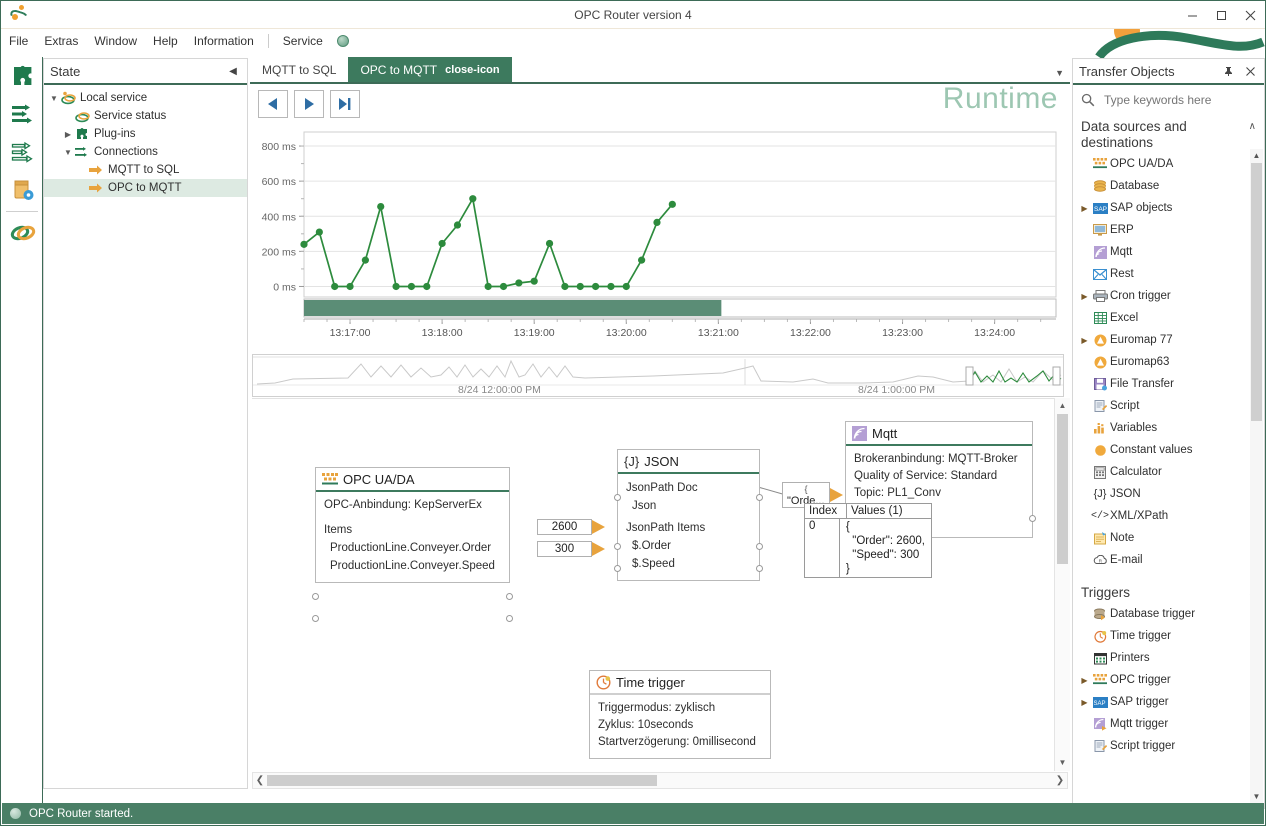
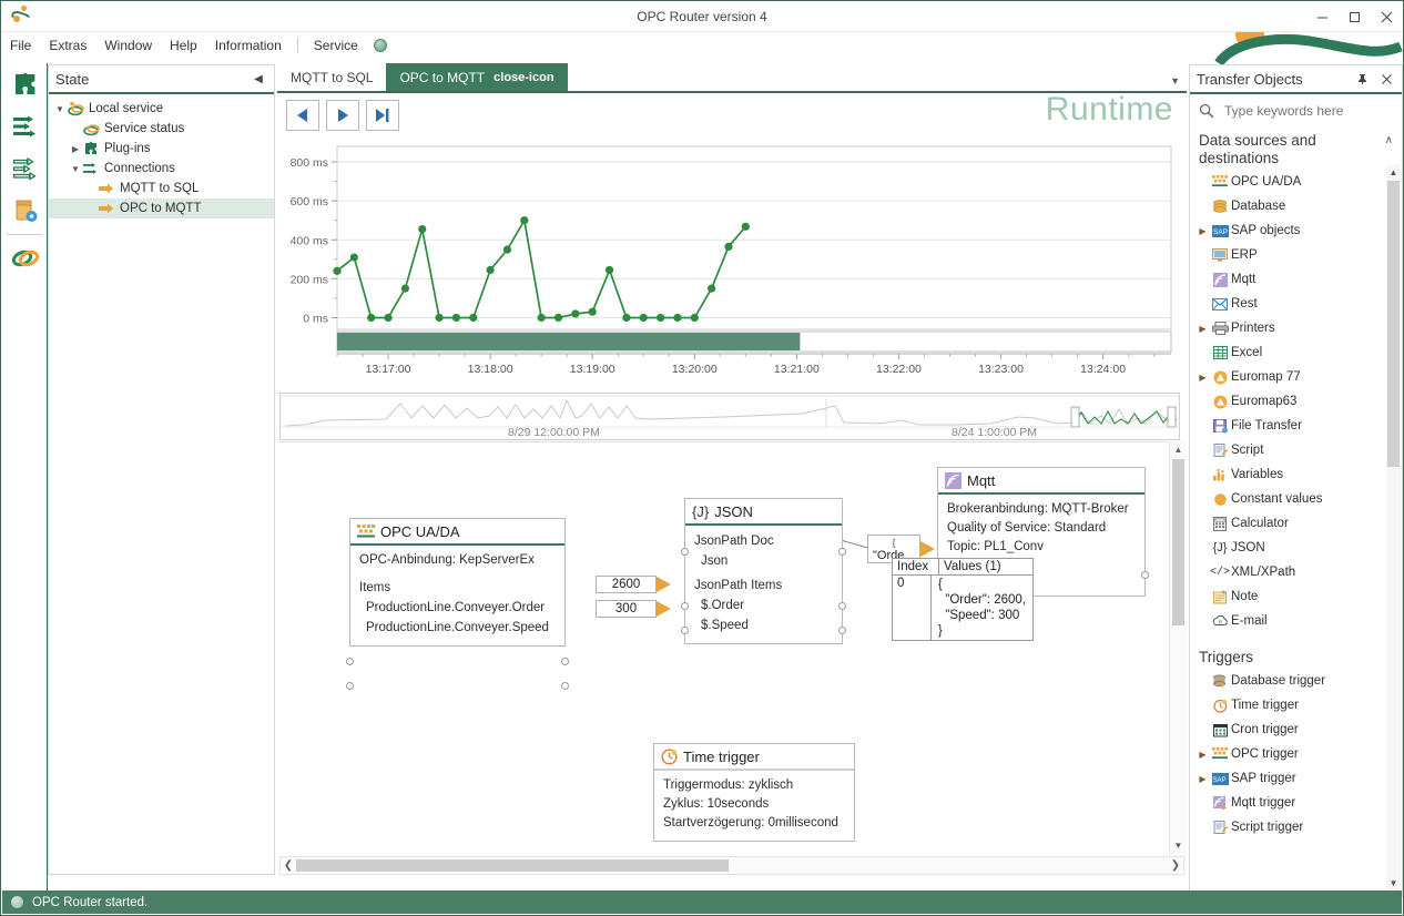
  OPC Router version 4
  File
  Extras
  Window
  Help
  Information
  Service
  State
  ◀
  ▼
  Local service
  Service status
  ▶
  Plug-ins
  ▼
  Connections
  MQTT to SQL
  OPC to MQTT
  MQTT to SQL
  OPC to MQTT
  close-icon
  ▼
  Runtime
  0 ms
  200 ms
  400 ms
  600 ms
  800 ms
  13:17:00
  13:18:00
  13:19:00
  13:20:00
  13:21:00
  13:22:00
  13:23:00
  13:24:00
- 8/24 12:00:00 PM
+ 8/29 12:00:00 PM
  8/24 1:00:00 PM
  OPC UA/DA
  OPC-Anbindung: KepServerEx
  Items
  ProductionLine.Conveyer.Order
  ProductionLine.Conveyer.Speed
  2600
  300
  {J}
  JSON
  JsonPath Doc
  Json
  JsonPath Items
  $.Order
  $.Speed
  {
  "Orde...
  Mqtt
  Brokeranbindung: MQTT-Broker
  Quality of Service: Standard
  Topic: PL1_Conv
  Index
  Values (1)
  0
  {
  "Order": 2600,
  "Speed": 300
  }
  Time trigger
  Triggermodus: zyklisch
  Zyklus: 10seconds
  Startverzögerung: 0millisecond
  ▲
  ▼
  ❮
  ❯
  Transfer Objects
  Type keywords here
  Data sources and destinations
  ∧
  OPC UA/DA
  Database
  ▶
  SAP objects
  ERP
  Mqtt
  Rest
  ▶
- Cron trigger
+ Printers
  Excel
  ▶
  Euromap 77
  Euromap63
  File Transfer
  Script
  Variables
  Constant values
  Calculator
  {J}
  JSON
  </>
  XML/XPath
  Note
  E-mail
  Triggers
  Database trigger
  Time trigger
- Printers
+ Cron trigger
  ▶
  OPC trigger
  ▶
  SAP trigger
  Mqtt trigger
  Script trigger
  ▲
  ▼
  OPC Router started.
